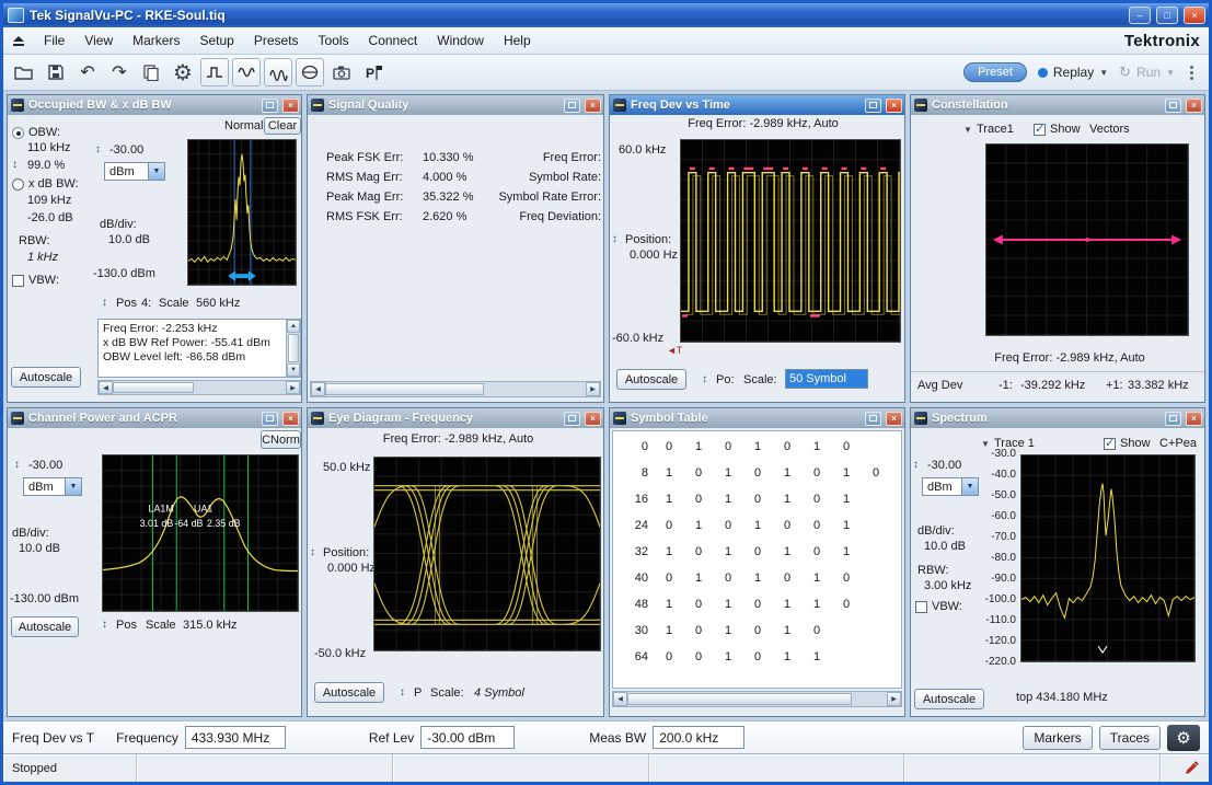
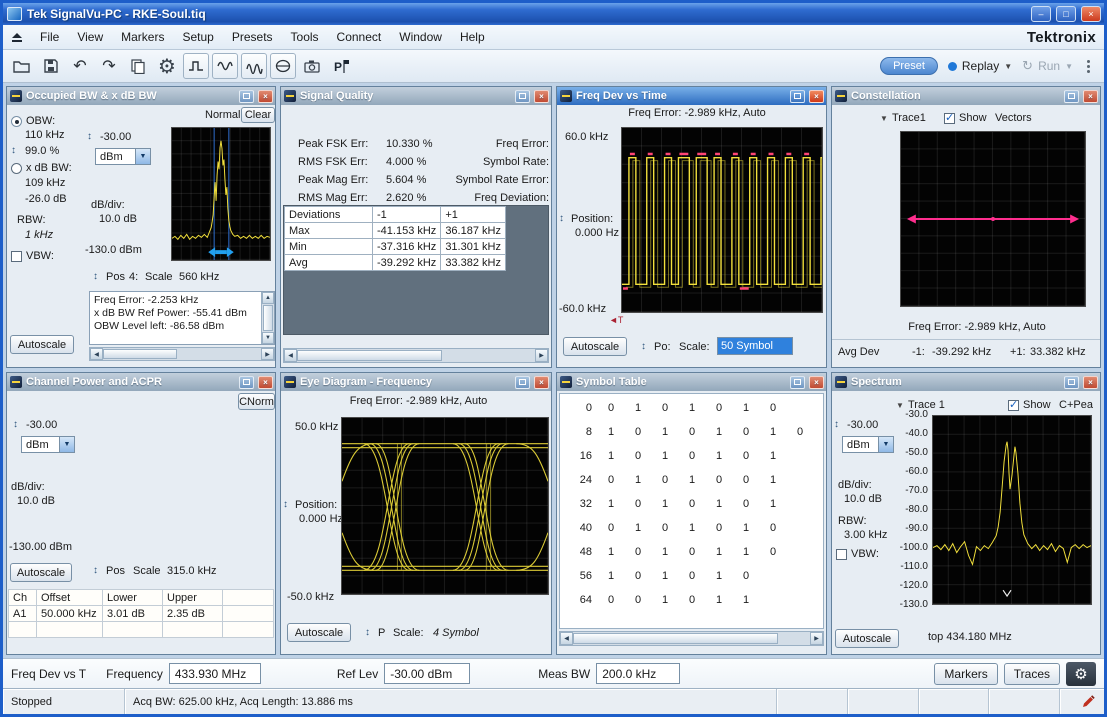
  Tek SignalVu-PC - RKE-Soul.tiq
  –
  □
  ×
  File
  View
  Markers
  Setup
  Presets
  Tools
  Connect
  Window
  Help
  Tektronix
  ↶
  ↷
  ⚙
  P
  Preset
  Replay
  ▼
  ↻
  Run
  ▼
  Occupied BW & x dB BW
  ×
  OBW:
  110 kHz
  ↕
  99.0 %
  x dB BW:
  109 kHz
  -26.0 dB
  RBW:
  1 kHz
  VBW:
  Autoscale
  ↕
  -30.00
  dBm
  dB/div:
  10.0 dB
  -130.0 dBm
  Normal
  Clear
  ↕
  Pos
  4:
  Scale
  560 kHz
  Freq Error: -2.253 kHz
  x dB BW Ref Power: -55.41 dBm
  OBW Level left: -86.58 dBm
  Signal Quality
  ×
+ Deviations	-1	+1
+ Max	-41.153 kHz	36.187 kHz
+ Min	-37.316 kHz	31.301 kHz
+ Avg	-39.292 kHz	33.382 kHz
  Peak FSK Err:
  10.330 %
- RMS Mag Err:
+ RMS FSK Err:
  4.000 %
  Peak Mag Err:
- 35.322 %
+ 5.604 %
- RMS FSK Err:
+ RMS Mag Err:
  2.620 %
  Freq Error:
  Symbol Rate:
  Symbol Rate Error:
  Freq Deviation:
  Freq Dev vs Time
  ×
  Freq Error: -2.989 kHz, Auto
  60.0 kHz
  ↕
  Position:
  0.000 Hz
  -60.0 kHz
  ◄T
  Autoscale
  ↕
  Po:
  Scale:
  50 Symbol
  Constellation
  ×
  ▼
  Trace1
  Show
  Vectors
  Freq Error: -2.989 kHz, Auto
  Avg Dev
  -1:
  -39.292 kHz
  +1:
  33.382 kHz
  Channel Power and ACPR
  ×
  CNorm
  ↕
  -30.00
  dBm
  dB/div:
  10.0 dB
  -130.00 dBm
  Autoscale
- LA1M
- UA1
- 3.01 dB
- -64 dB
- 2.35 dB
  ↕
  Pos
  Scale
  315.0 kHz
+ Ch	Offset	Lower	Upper
+ A1	50.000 kHz	3.01 dB	2.35 dB
  Eye Diagram - Frequency
  ×
  Freq Error: -2.989 kHz, Auto
  50.0 kHz
  ↕
  Position:
  0.000 H
  -50.0 kHz
  Autoscale
  ↕
  P
  Scale:
  4 Symbol
  Symbol Table
  ×
  0
  0
  1
  0
  1
  0
  1
  0
  8
  1
  0
  1
  0
  1
  0
  1
  0
  16
  1
  0
  1
  0
  1
  0
  1
  24
  0
  1
  0
  1
  0
  0
  1
  32
  1
  0
  1
  0
  1
  0
  1
  40
  0
  1
  0
  1
  0
  1
  0
  48
  1
  0
  1
  0
  1
  1
  0
- 30
+ 56
  1
  0
  1
  0
  1
  0
  64
  0
  0
  1
  0
  1
  1
  Spectrum
  ×
  ▼
  Trace 1
  Show
  C+Pea
  ↕
  -30.00
  dBm
  dB/div:
  10.0 dB
  RBW:
  3.00 kHz
  VBW:
  -30.0
  -40.0
  -50.0
  -60.0
  -70.0
  -80.0
  -90.0
  -100.0
  -110.0
  -120.0
- -220.0
+ -130.0
  Autoscale
  top 434.180 MHz
  Freq Dev vs T
  Frequency
  433.930 MHz
  Ref Lev
  -30.00 dBm
  Meas BW
  200.0 kHz
  Markers
  Traces
  ⚙
  Stopped
+ Acq BW: 625.00 kHz, Acq Length: 13.886 ms
